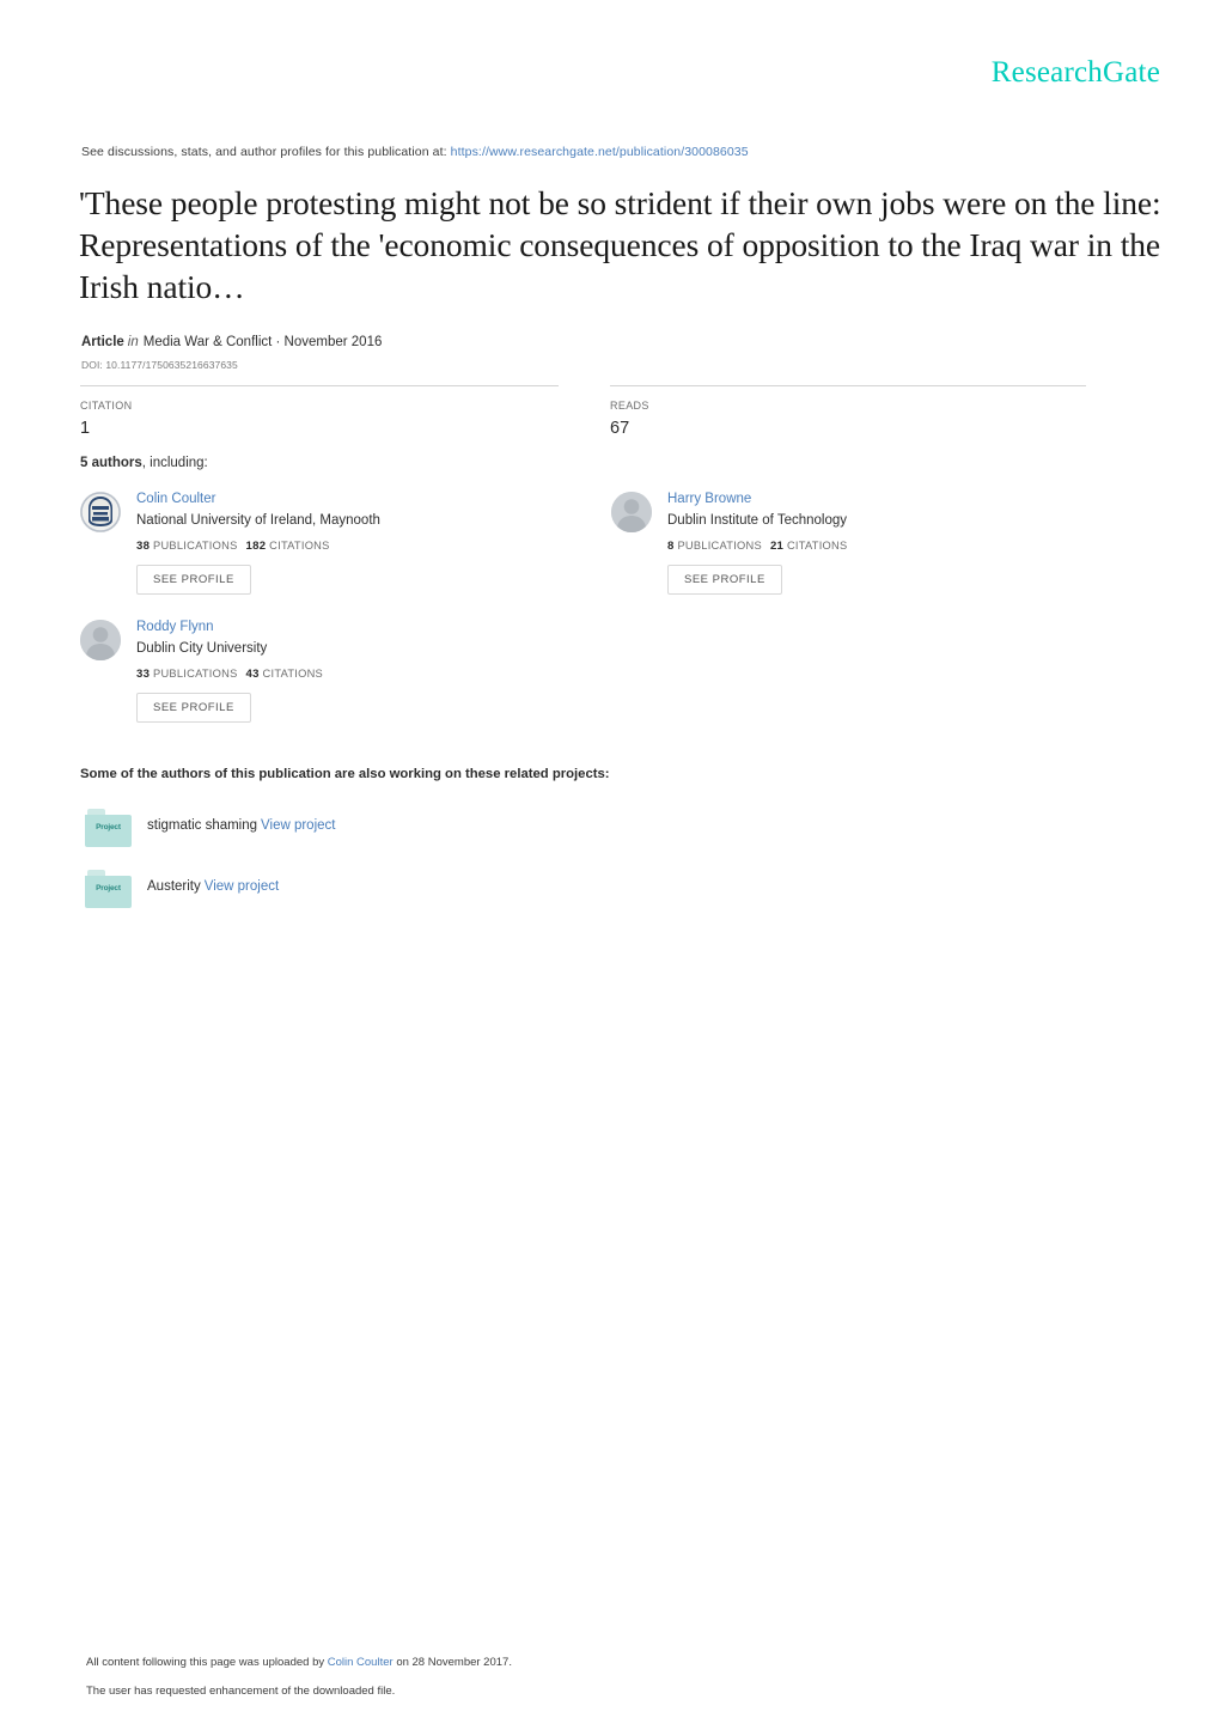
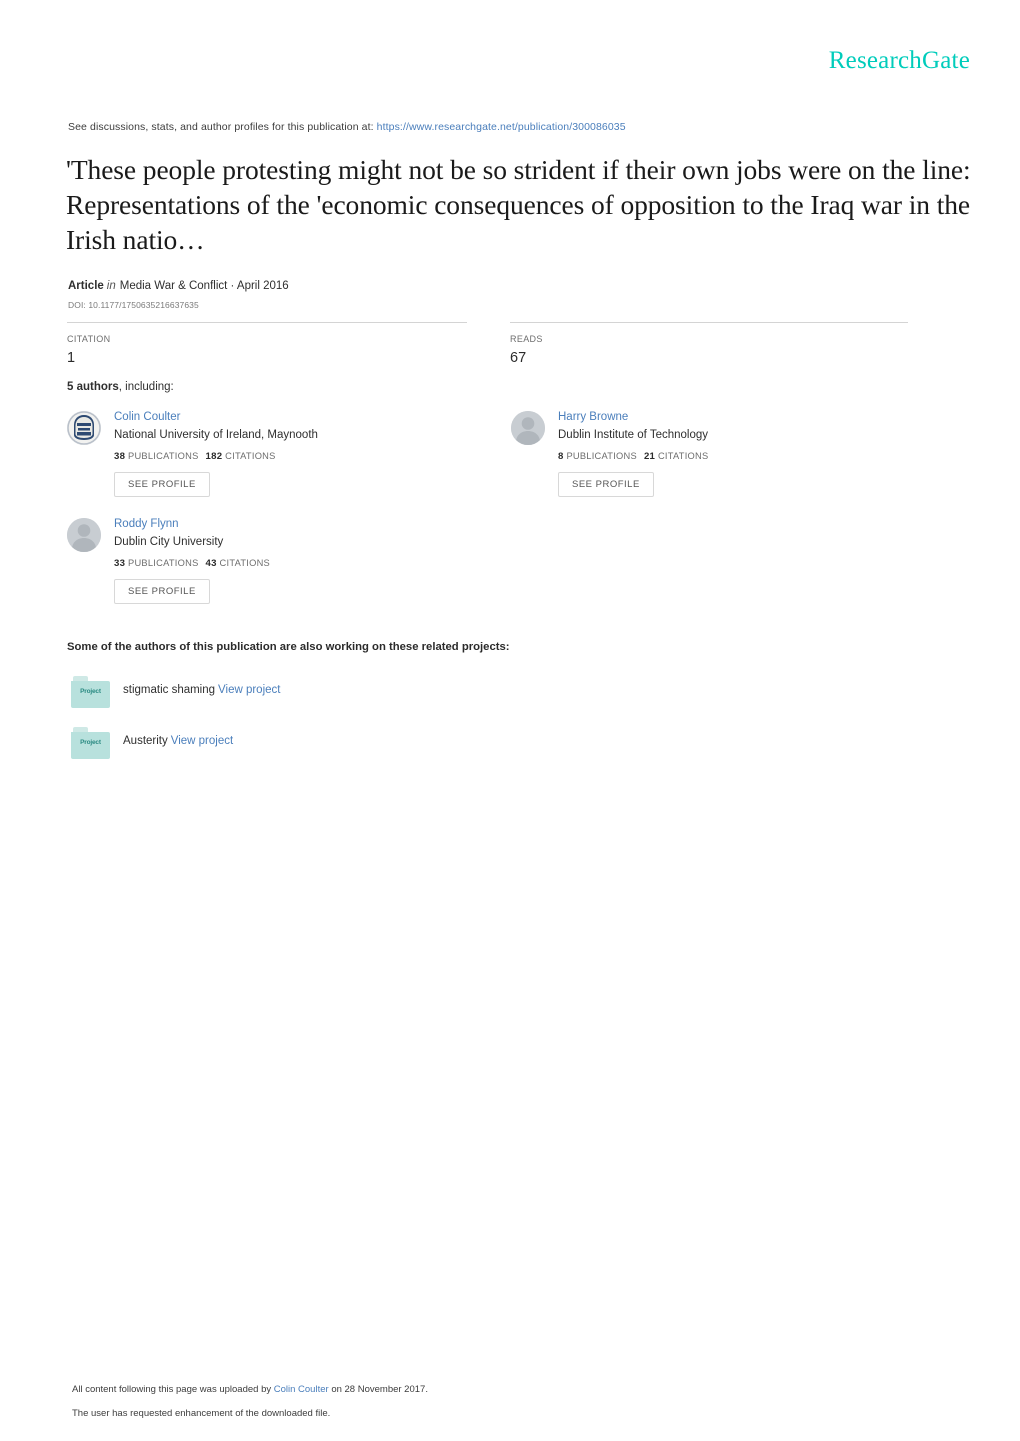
  ResearchGate
  See discussions, stats, and author profiles for this publication at: https://www.researchgate.net/publication/300086035
  'These people protesting might not be so strident if their own jobs were on the line: Representations of the 'economic consequences of opposition to the Iraq war in the Irish natio…
- Article in Media War & Conflict · November 2016
+ Article in Media War & Conflict · April 2016
  DOI: 10.1177/1750635216637635
  CITATION
  1
  READS
  67
  5 authors, including:
  Colin Coulter
  National University of Ireland, Maynooth
  38 PUBLICATIONS 182 CITATIONS
  SEE PROFILE
  Harry Browne
  Dublin Institute of Technology
  8 PUBLICATIONS 21 CITATIONS
  SEE PROFILE
  Roddy Flynn
  Dublin City University
  33 PUBLICATIONS 43 CITATIONS
  SEE PROFILE
  Some of the authors of this publication are also working on these related projects:
  stigmatic shaming View project
  Austerity View project
  All content following this page was uploaded by Colin Coulter on 28 November 2017.
  The user has requested enhancement of the downloaded file.
